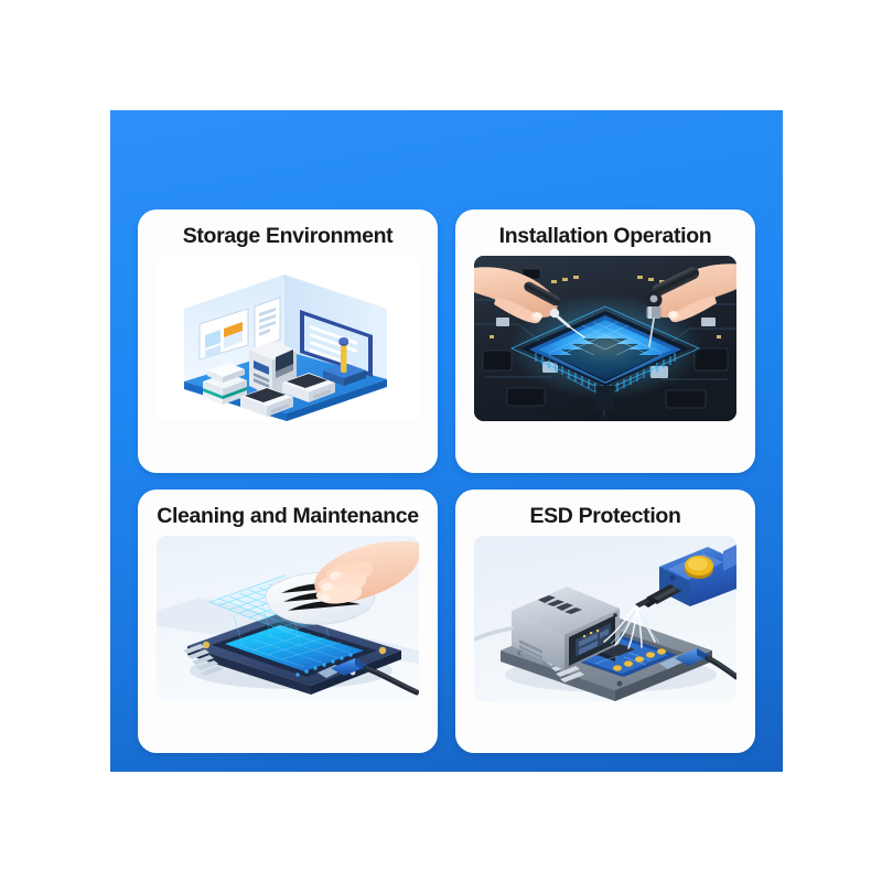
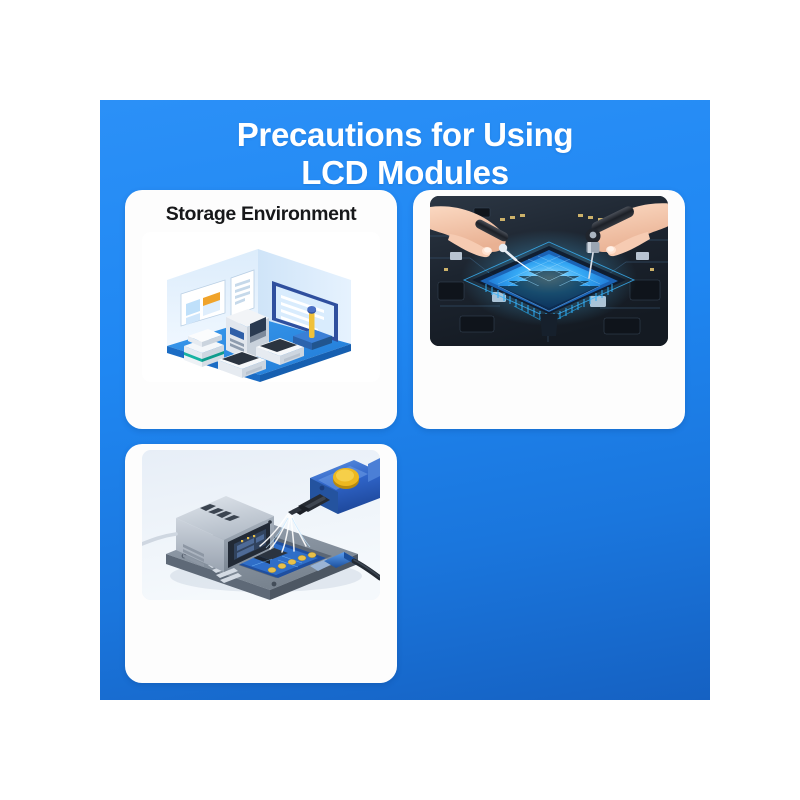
+ Precautions for Using
+ LCD Modules
  Storage Environment
- Installation Operation
- Cleaning and Maintenance
- ESD Protection
